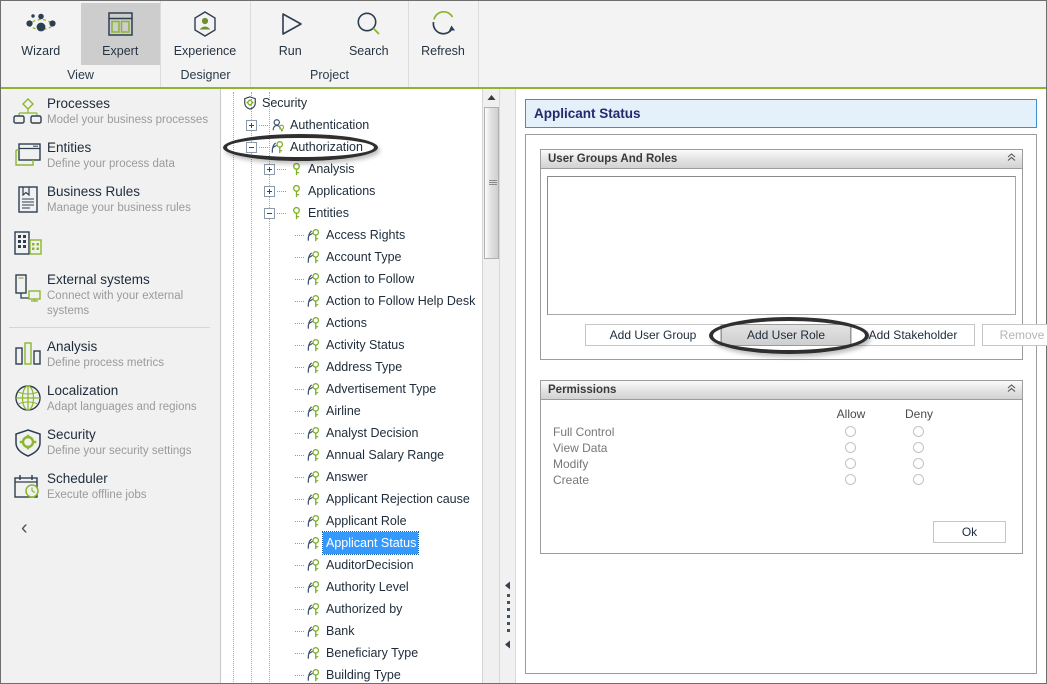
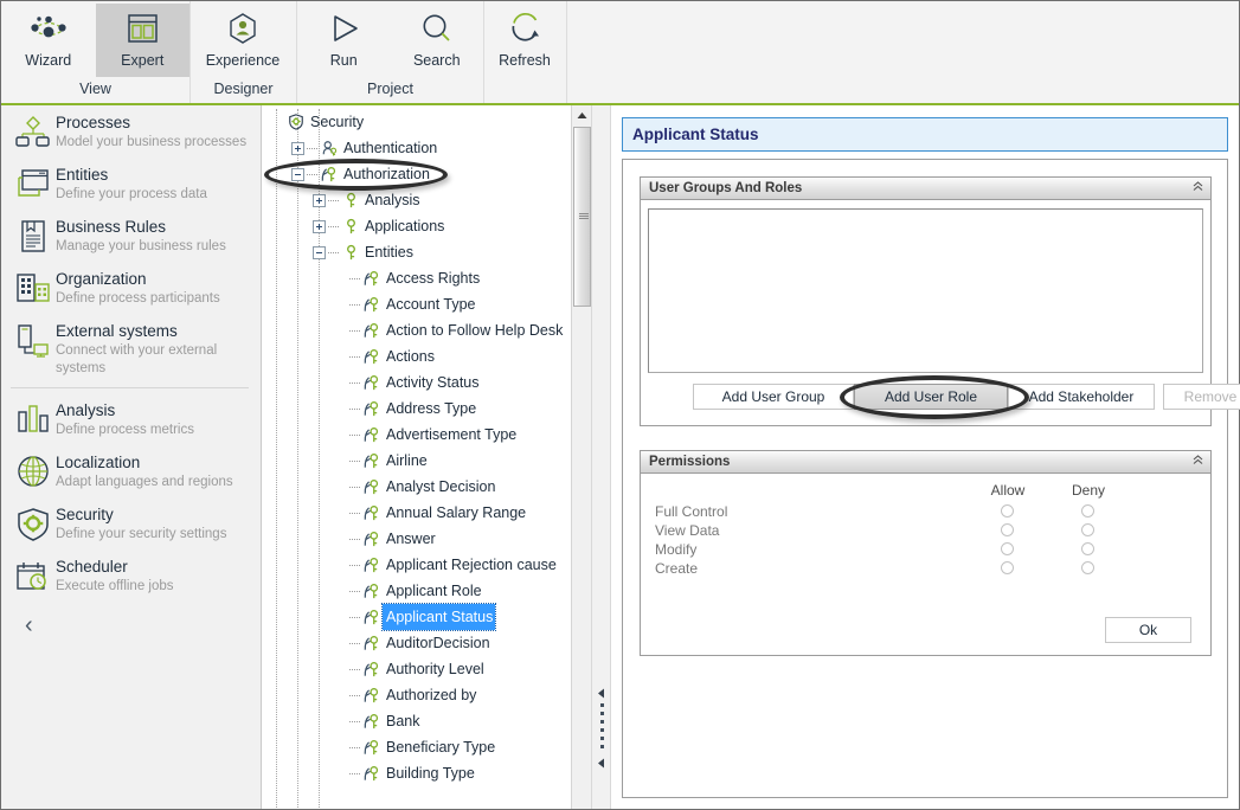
  Wizard
  Expert
  View
  Experience
  Designer
  Run
  Search
  Project
  Refresh
  Processes
  Model your business processes
  Entities
  Define your process data
  Business Rules
  Manage your business rules
+ Organization
+ Define process participants
  External systems
  Connect with your external systems
  Analysis
  Define process metrics
  Localization
  Adapt languages and regions
  Security
  Define your security settings
  Scheduler
  Execute offline jobs
  ‹
  Security
  Authentication
  Authorization
  Analysis
  Applications
  Entities
  Access Rights
  Account Type
- Action to Follow
  Action to Follow Help Desk
  Actions
  Activity Status
  Address Type
  Advertisement Type
  Airline
  Analyst Decision
  Annual Salary Range
  Answer
  Applicant Rejection cause
  Applicant Role
  Applicant Status
  AuditorDecision
  Authority Level
  Authorized by
  Bank
  Beneficiary Type
  Building Type
  Applicant Status
  User Groups And Roles
  Add User Group
  Add User Role
  Add Stakeholder
  Remove
  Permissions
  Allow
  Deny
  Full Control
  View Data
  Modify
  Create
  Ok
